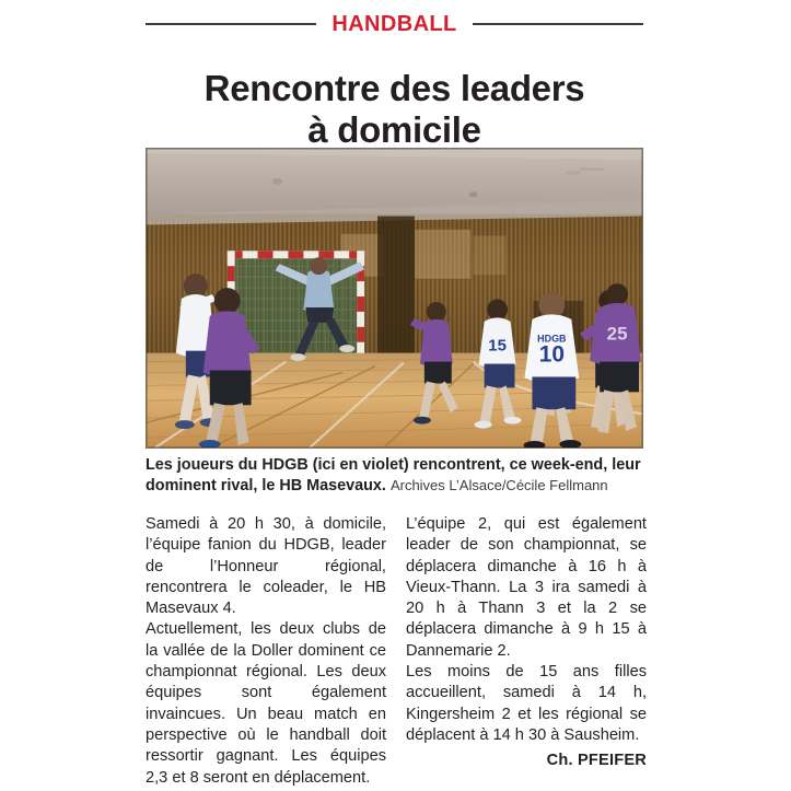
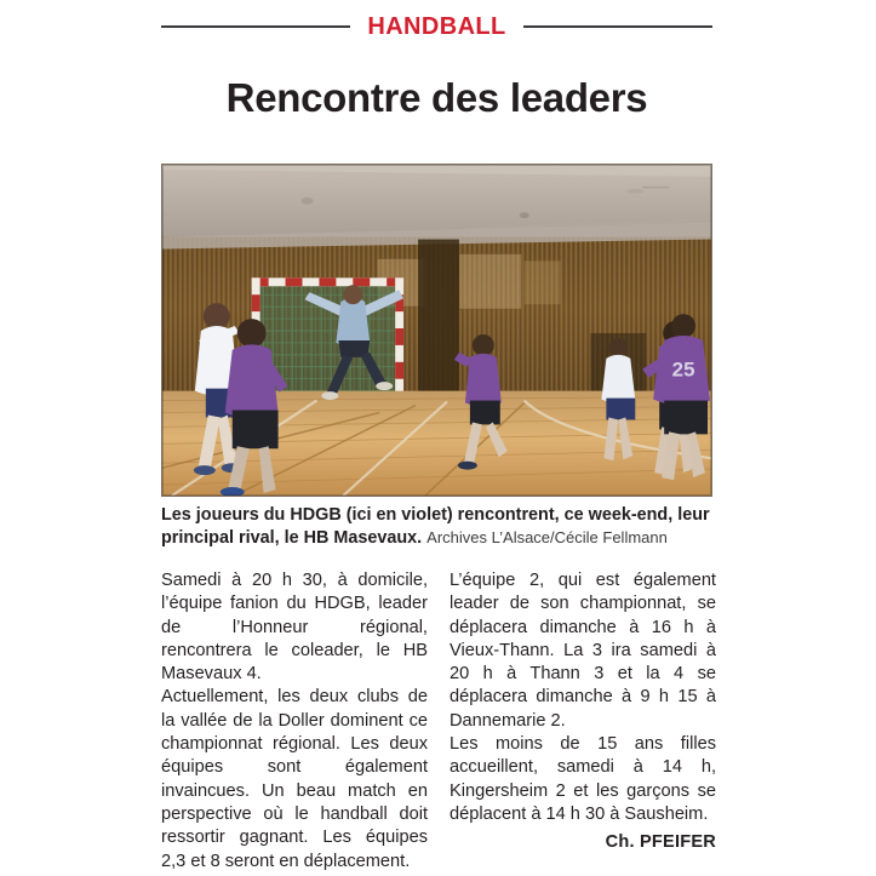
  HANDBALL
  Rencontre des leaders
- à domicile
- 15
- HDGB
- 10
  25
- Les joueurs du HDGB (ici en violet) rencontrent, ce week-end, leur dominent rival, le HB Masevaux. Archives L’Alsace/Cécile Fellmann
+ Les joueurs du HDGB (ici en violet) rencontrent, ce week-end, leur principal rival, le HB Masevaux. Archives L’Alsace/Cécile Fellmann
  Samedi à 20 h 30, à domicile, l’équipe fanion du HDGB, leader de l’Honneur régional, rencontrera le coleader, le HB Masevaux 4.
  Actuellement, les deux clubs de la vallée de la Doller dominent ce championnat régional. Les deux équipes sont également invaincues. Un beau match en perspective où le handball doit ressortir gagnant. Les équipes 2,3 et 8 seront en déplacement.
- L’équipe 2, qui est également leader de son championnat, se déplacera dimanche à 16 h à Vieux-Thann. La 3 ira samedi à 20 h à Thann 3 et la 2 se déplacera dimanche à 9 h 15 à Dannemarie 2.
+ L’équipe 2, qui est également leader de son championnat, se déplacera dimanche à 16 h à Vieux-Thann. La 3 ira samedi à 20 h à Thann 3 et la 4 se déplacera dimanche à 9 h 15 à Dannemarie 2.
- Les moins de 15 ans filles accueillent, samedi à 14 h, Kingersheim 2 et les régional se déplacent à 14 h 30 à Sausheim.
+ Les moins de 15 ans filles accueillent, samedi à 14 h, Kingersheim 2 et les garçons se déplacent à 14 h 30 à Sausheim.
  Ch. PFEIFER
